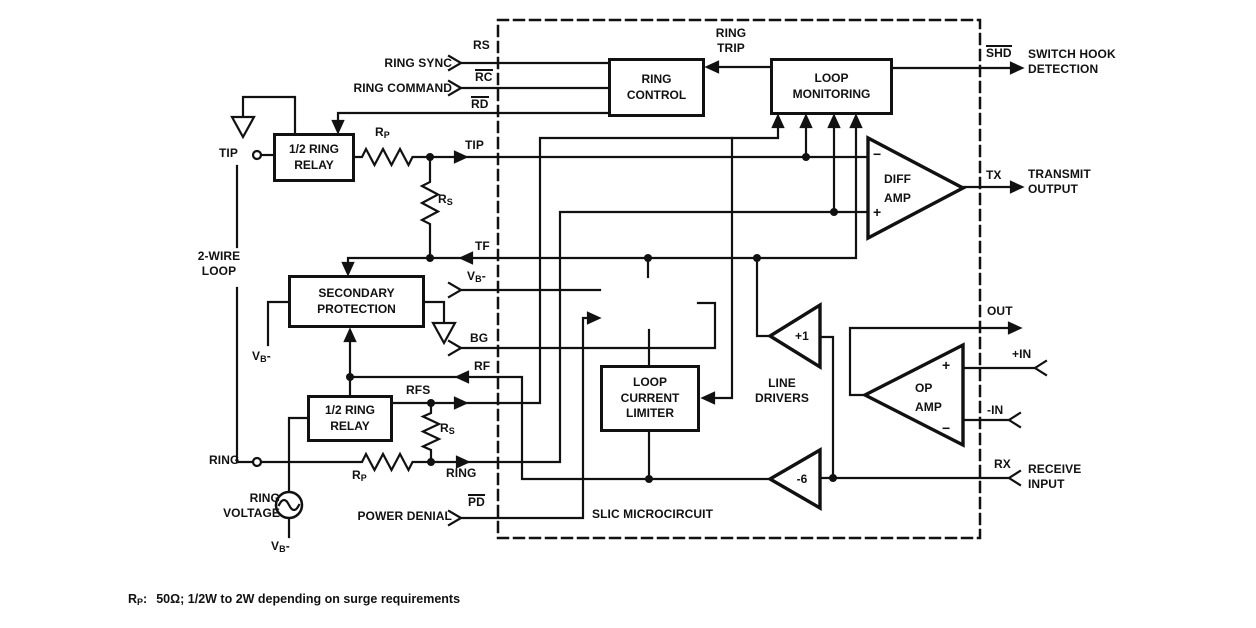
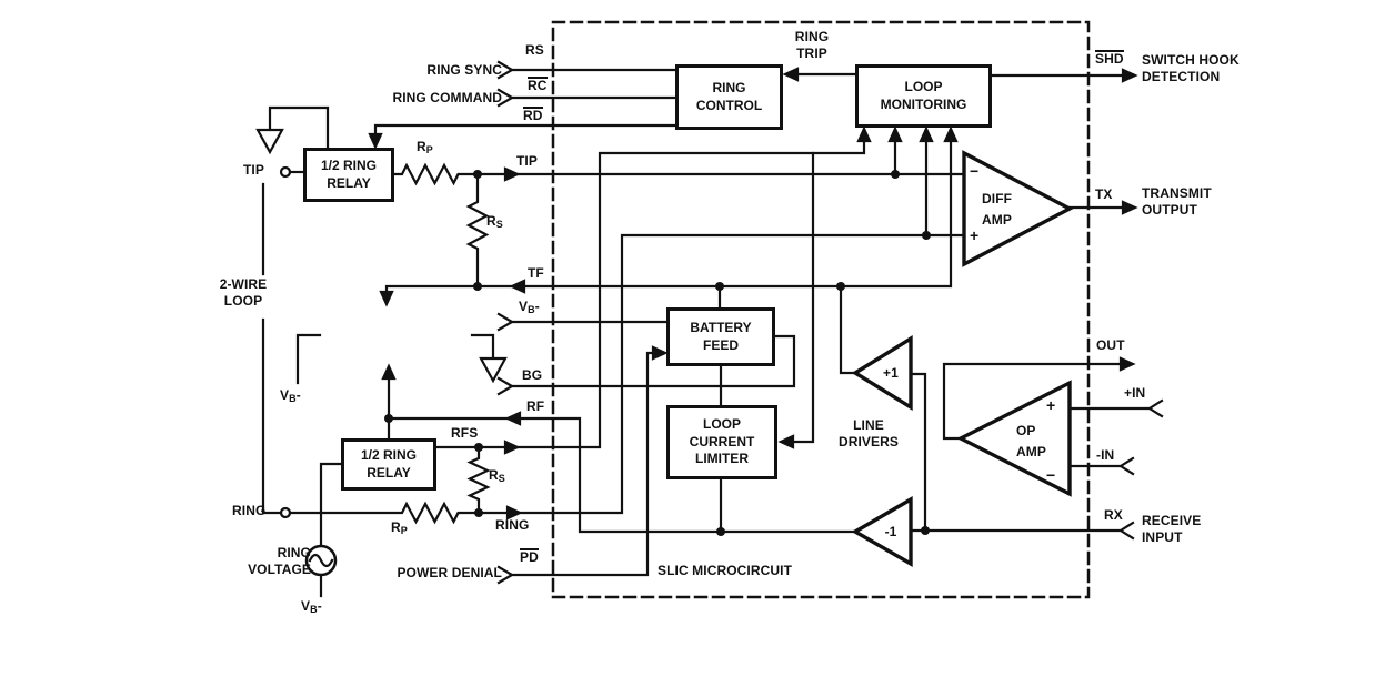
  RING
  CONTROL
  LOOP
  MONITORING
  1/2 RING
  RELAY
- SECONDARY
- PROTECTION
  1/2 RING
  RELAY
+ BATTERY
+ FEED
  LOOP
  CURRENT
  LIMITER
  RING SYNC
  RING COMMAND
  TIP
  2-WIRE
  LOOP
  RING
  RING
  VOLTAGE
  VB-
  VB-
  POWER DENIAL
  RP
  RS
  RS
  RP
  RS
  RC
  RD
  TIP
  TF
  VB-
  BG
  RF
  RFS
  RING
  PD
  RING
  TRIP
  SHD
  SWITCH HOOK
  DETECTION
  TX
  TRANSMIT
  OUTPUT
  OUT
  +IN
  -IN
  RX
  RECEIVE
  INPUT
  LINE
  DRIVERS
  SLIC MICROCIRCUIT
  DIFF
  AMP
  −
  +
  OP
  AMP
  +
  −
  +1
- -6
+ -1
- RP: 50Ω; 1/2W to 2W depending on surge requirements
